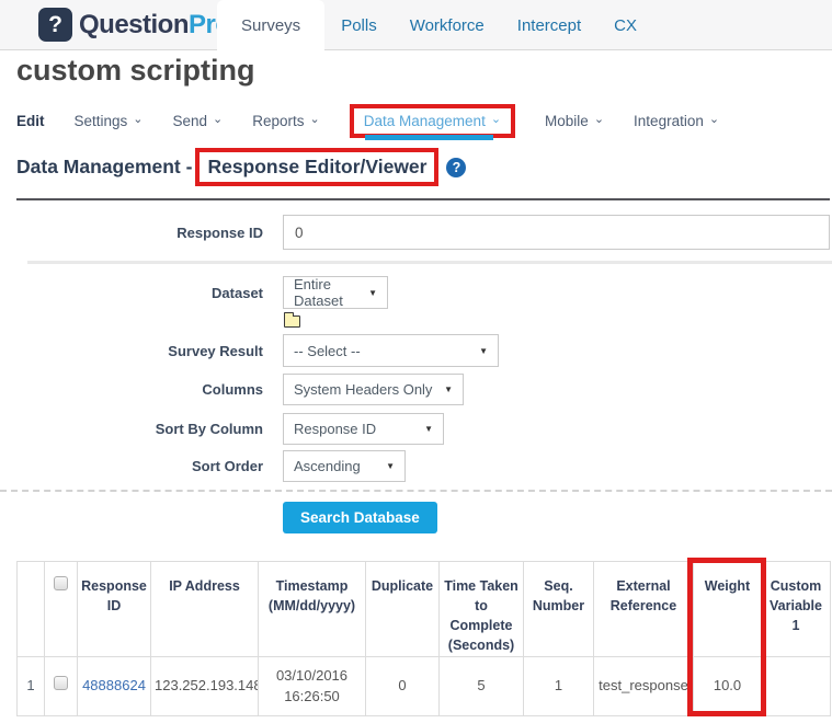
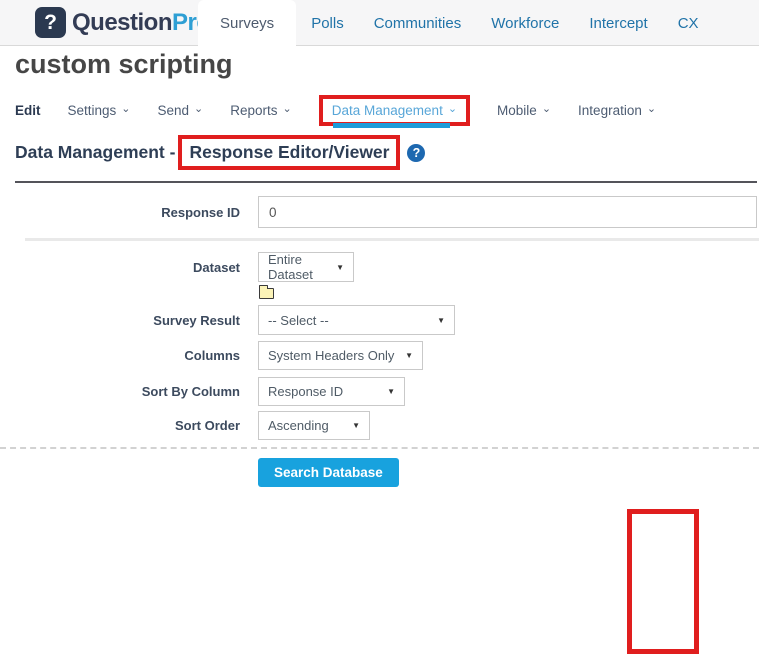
  ?
  QuestionPr
  Surveys
  Polls
+ Communities
  Workforce
  Intercept
  CX
  custom scripting
  Edit
  Settings
  ⌄
  Send
  ⌄
  Reports
  ⌄
  Data Management
  ⌄
  Mobile
  ⌄
  Integration
  ⌄
  Data Management -
  Response Editor/Viewer
  ?
  Response ID
  0
  Dataset
  Entire Dataset
  ▼
  Survey Result
  -- Select --
  ▼
  Columns
  System Headers Only
  ▼
  Sort By Column
  Response ID
  ▼
  Sort Order
  Ascending
  ▼
  Search Database
- 		Response ID	IP Address	Timestamp (MM/dd/yyyy)	Duplicate	Time Taken to Complete (Seconds)	Seq. Number	External Reference	Weight	Custom Variable 1
- 1		48888624	123.252.193.148	03/10/2016 16:26:50	0	5	1	test_response	10.0
